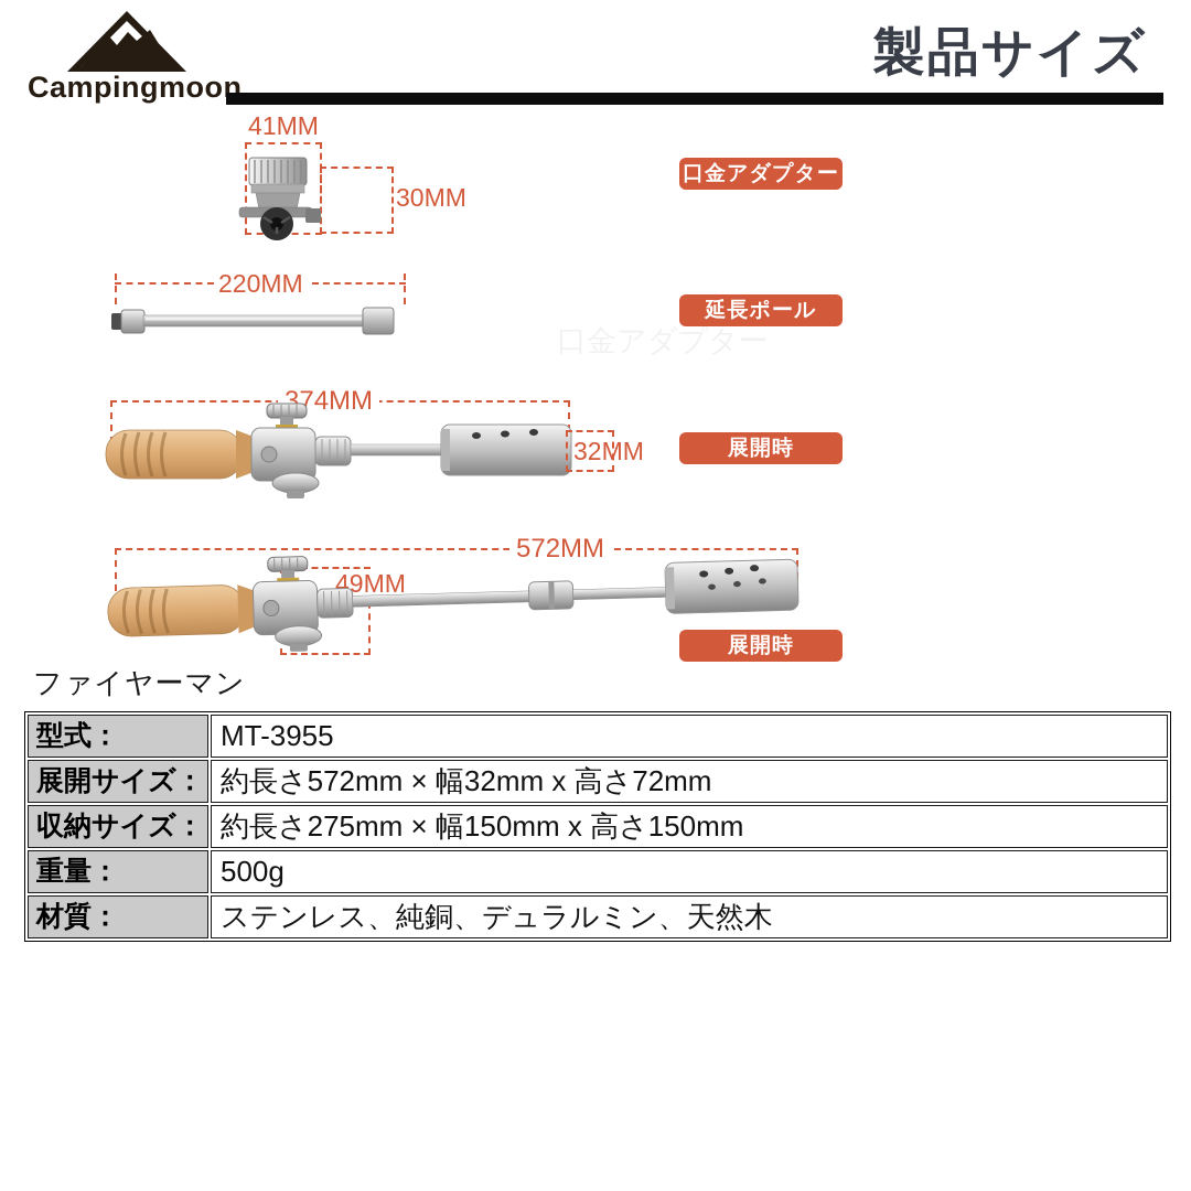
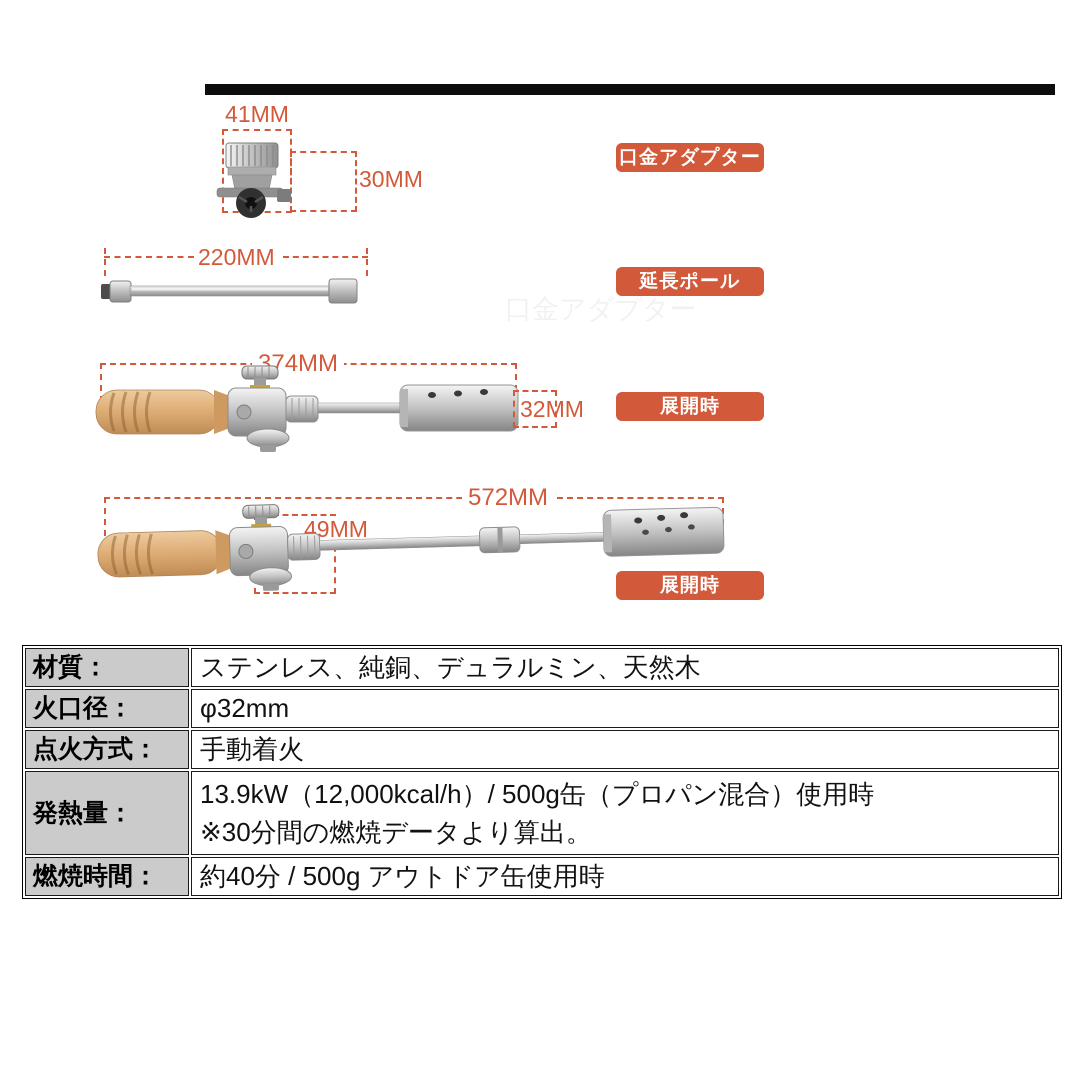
- Campingmoon
- 製品サイズ
  41MM
  30MM
  口金アダプター
  220MM
  延長ポール
  口金アダプター
  374MM
  32MM
  展開時
  572MM
  49MM
  展開時
- ファイヤーマン
- 型式：	MT-3955
- 展開サイズ：	約長さ572mm × 幅32mm x 高さ72mm
- 収納サイズ：	約長さ275mm × 幅150mm x 高さ150mm
- 重量：	500g
  材質：	ステンレス、純銅、デュラルミン、天然木
+ 火口径：	φ32mm
+ 点火方式：	手動着火
+ 発熱量：	13.9kW（12,000kcal/h）/ 500g缶（プロパン混合）使用時 ※30分間の燃焼データより算出。
+ 燃焼時間：	約40分 / 500g アウトドア缶使用時
